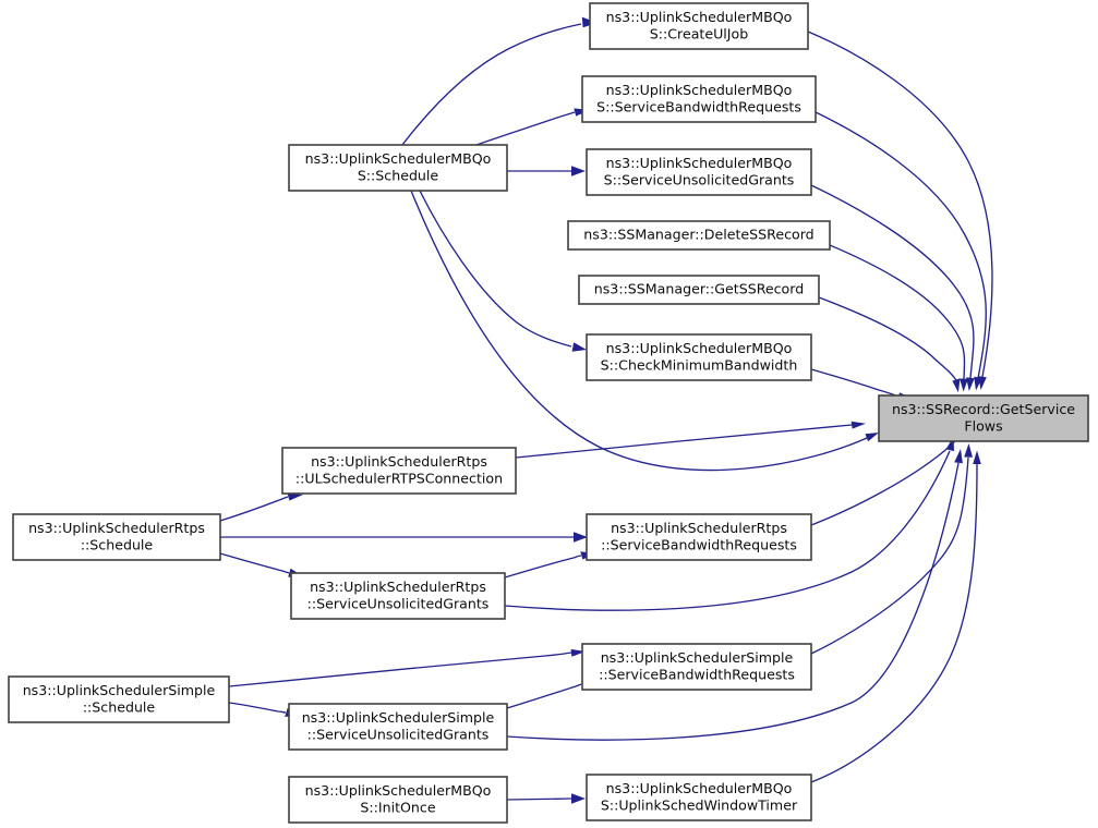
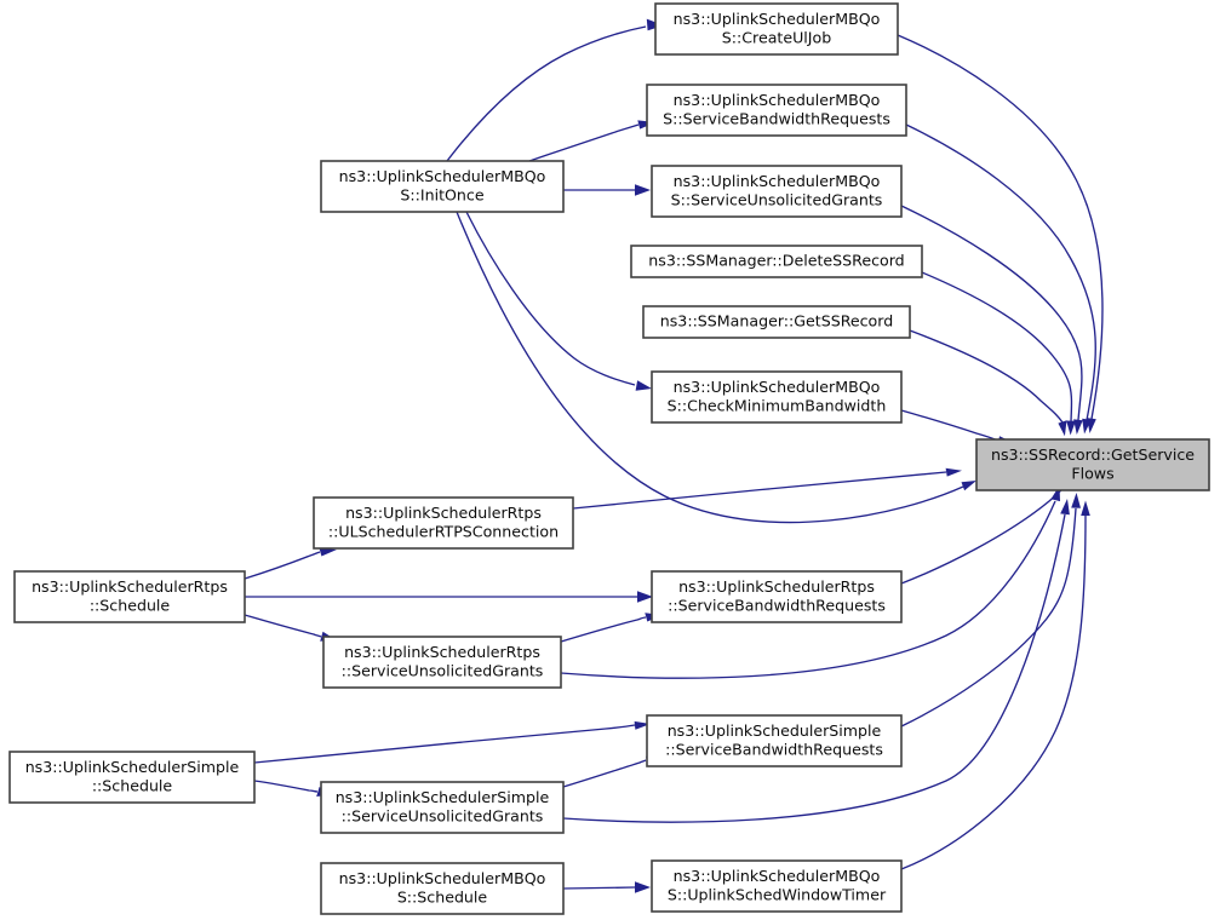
  ns3::UplinkSchedulerMBQo
  S::CreateUlJob
  ns3::UplinkSchedulerMBQo
  S::ServiceBandwidthRequests
  ns3::UplinkSchedulerMBQo
  S::ServiceUnsolicitedGrants
  ns3::SSManager::DeleteSSRecord
  ns3::SSManager::GetSSRecord
  ns3::UplinkSchedulerMBQo
  S::CheckMinimumBandwidth
  ns3::SSRecord::GetService
  Flows
  ns3::UplinkSchedulerMBQo
- S::Schedule
+ S::InitOnce
  ns3::UplinkSchedulerRtps
  ::ULSchedulerRTPSConnection
  ns3::UplinkSchedulerRtps
  ::Schedule
  ns3::UplinkSchedulerRtps
  ::ServiceBandwidthRequests
  ns3::UplinkSchedulerRtps
  ::ServiceUnsolicitedGrants
  ns3::UplinkSchedulerSimple
  ::ServiceBandwidthRequests
  ns3::UplinkSchedulerSimple
  ::Schedule
  ns3::UplinkSchedulerSimple
  ::ServiceUnsolicitedGrants
  ns3::UplinkSchedulerMBQo
- S::InitOnce
+ S::Schedule
  ns3::UplinkSchedulerMBQo
  S::UplinkSchedWindowTimer
